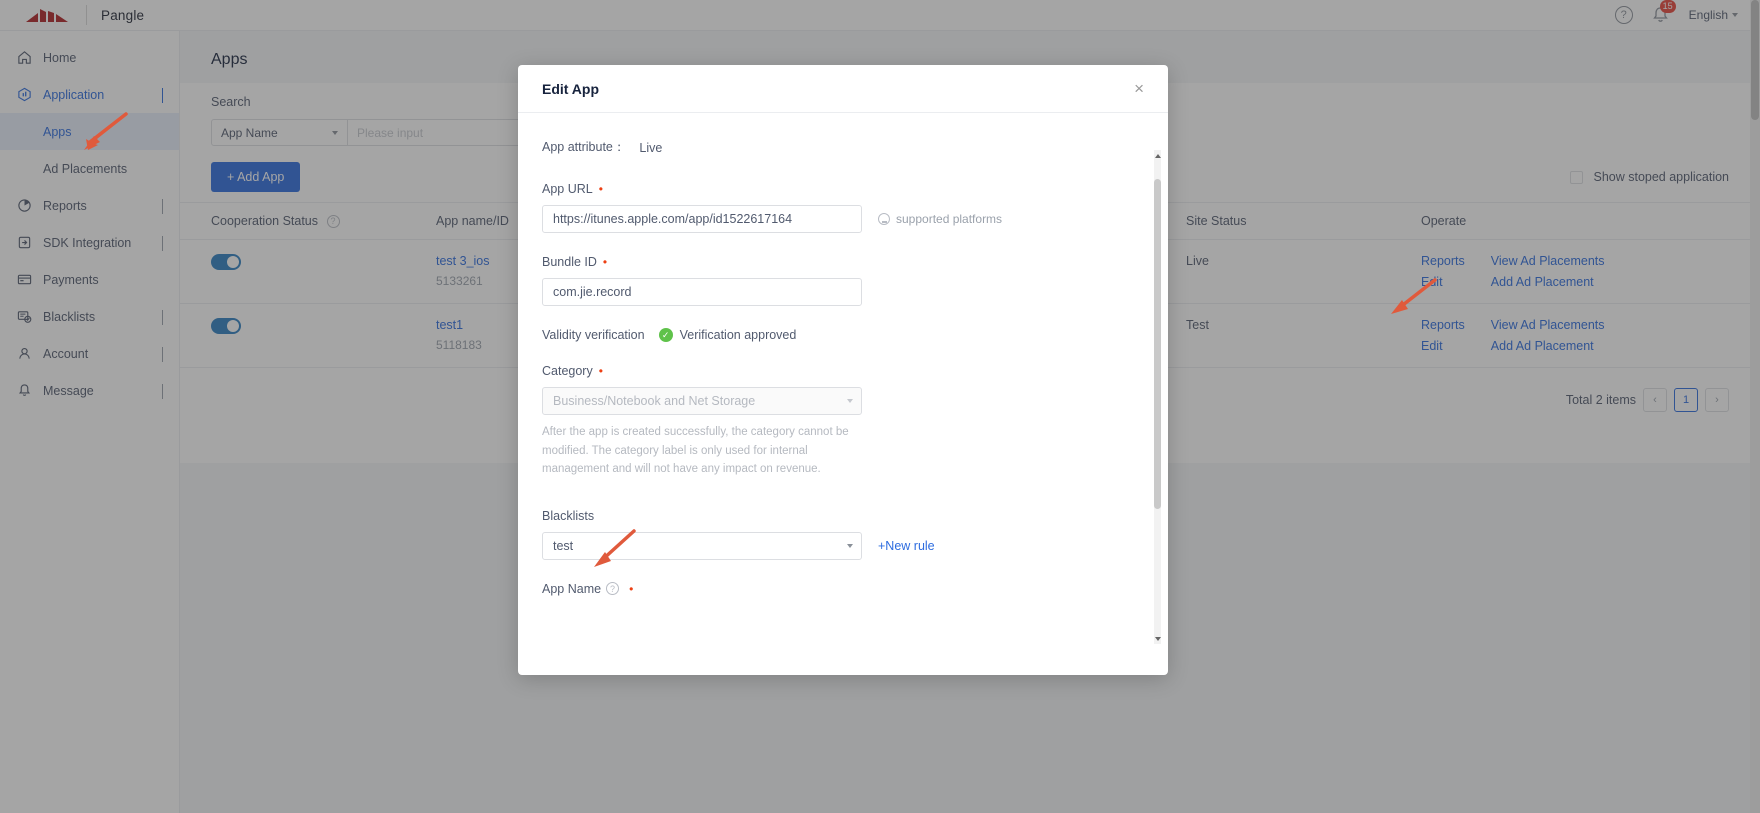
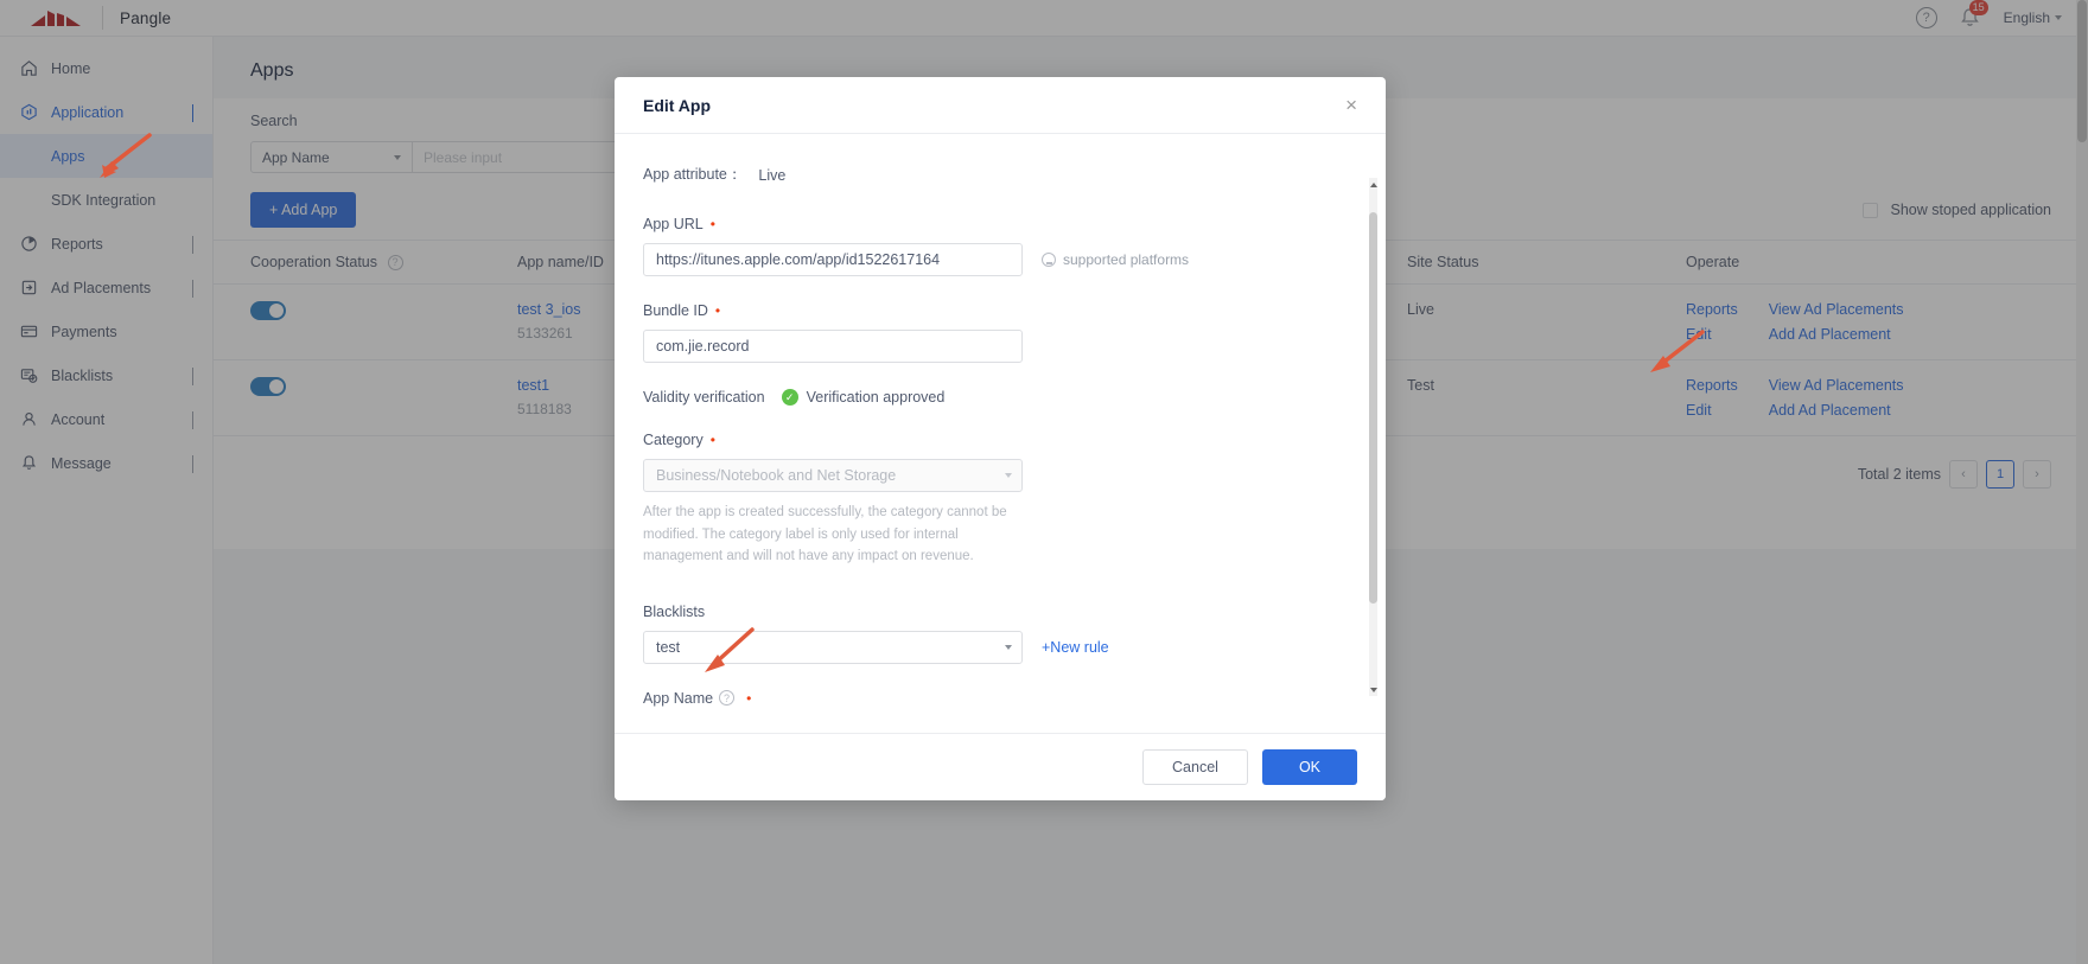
  Pangle
  ?
  15
  English
  Home
  Application
  Apps
- Ad Placements
+ SDK Integration
  Reports
- SDK Integration
+ Ad Placements
  Payments
  Blacklists
  Account
  Message
  Apps
  Search
  App Name
  Please input
  + Add App
  Show stoped application
  Cooperation Status ?	App name/ID	Site Status	Operate
  	test 3_ios 5133261	Live	Reports Eit View Ad Placements Add Ad Placement
  	test1 5118183	Test	Reports Edit View Ad Placements Add Ad Placement
  Total 2 items
  ‹
  1
  ›
  Edit App
  ×
  App attribute：
  Live
  App URL
  •
  https://itunes.apple.com/app/id1522617164
  supported platforms
  Bundle ID
  •
  com.jie.record
  Validity verification
  ✓
  Verification approved
  Category
  •
  Business/Notebook and Net Storage
  After the app is created successfully, the category cannot be modified. The category label is only used for internal management and will not have any impact on revenue.
  Blacklists
  test
  +New rule
  App Name
  ?
  •
+ Cancel
+ OK
